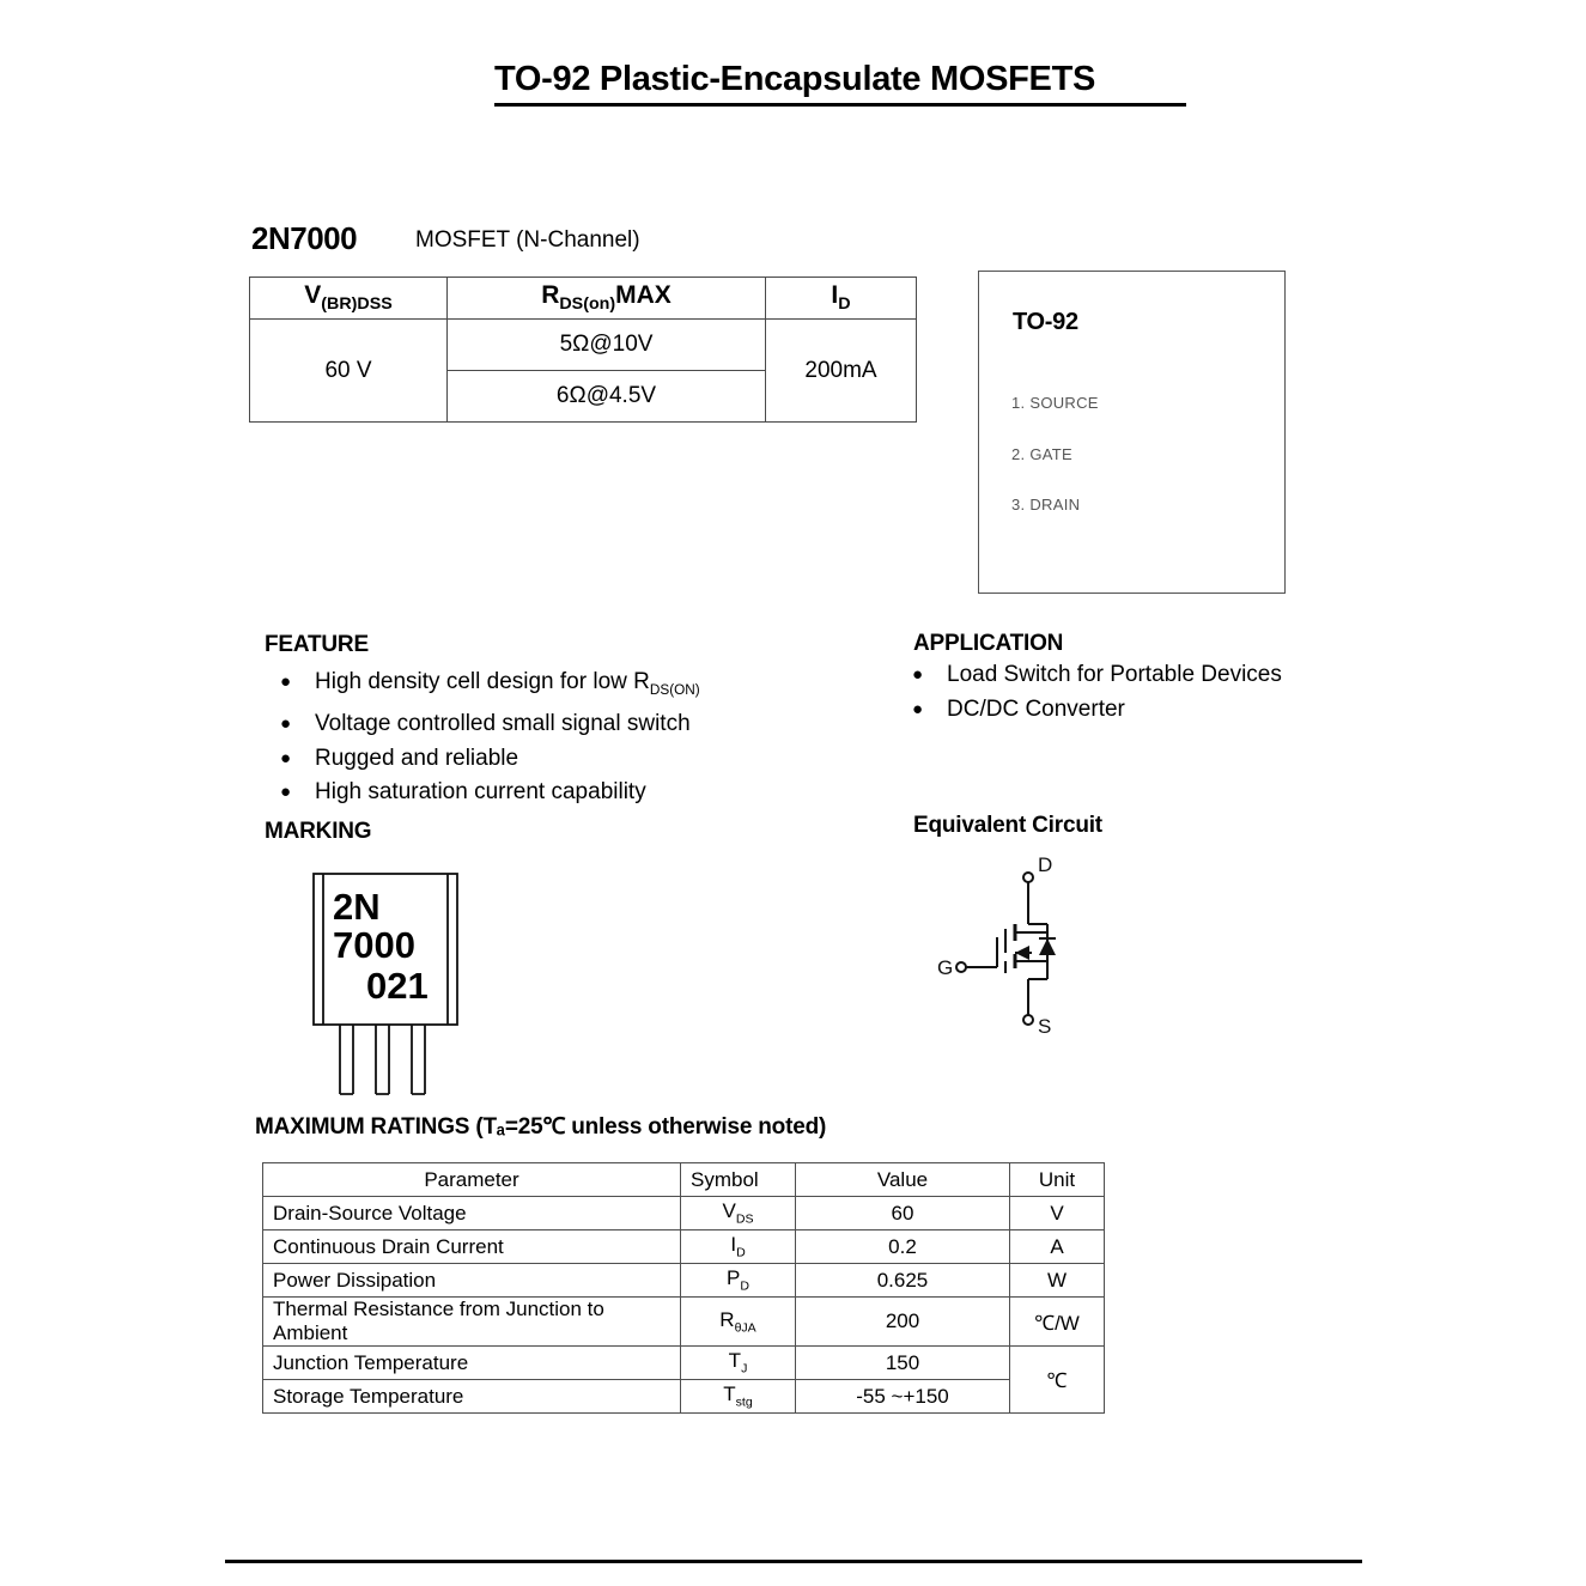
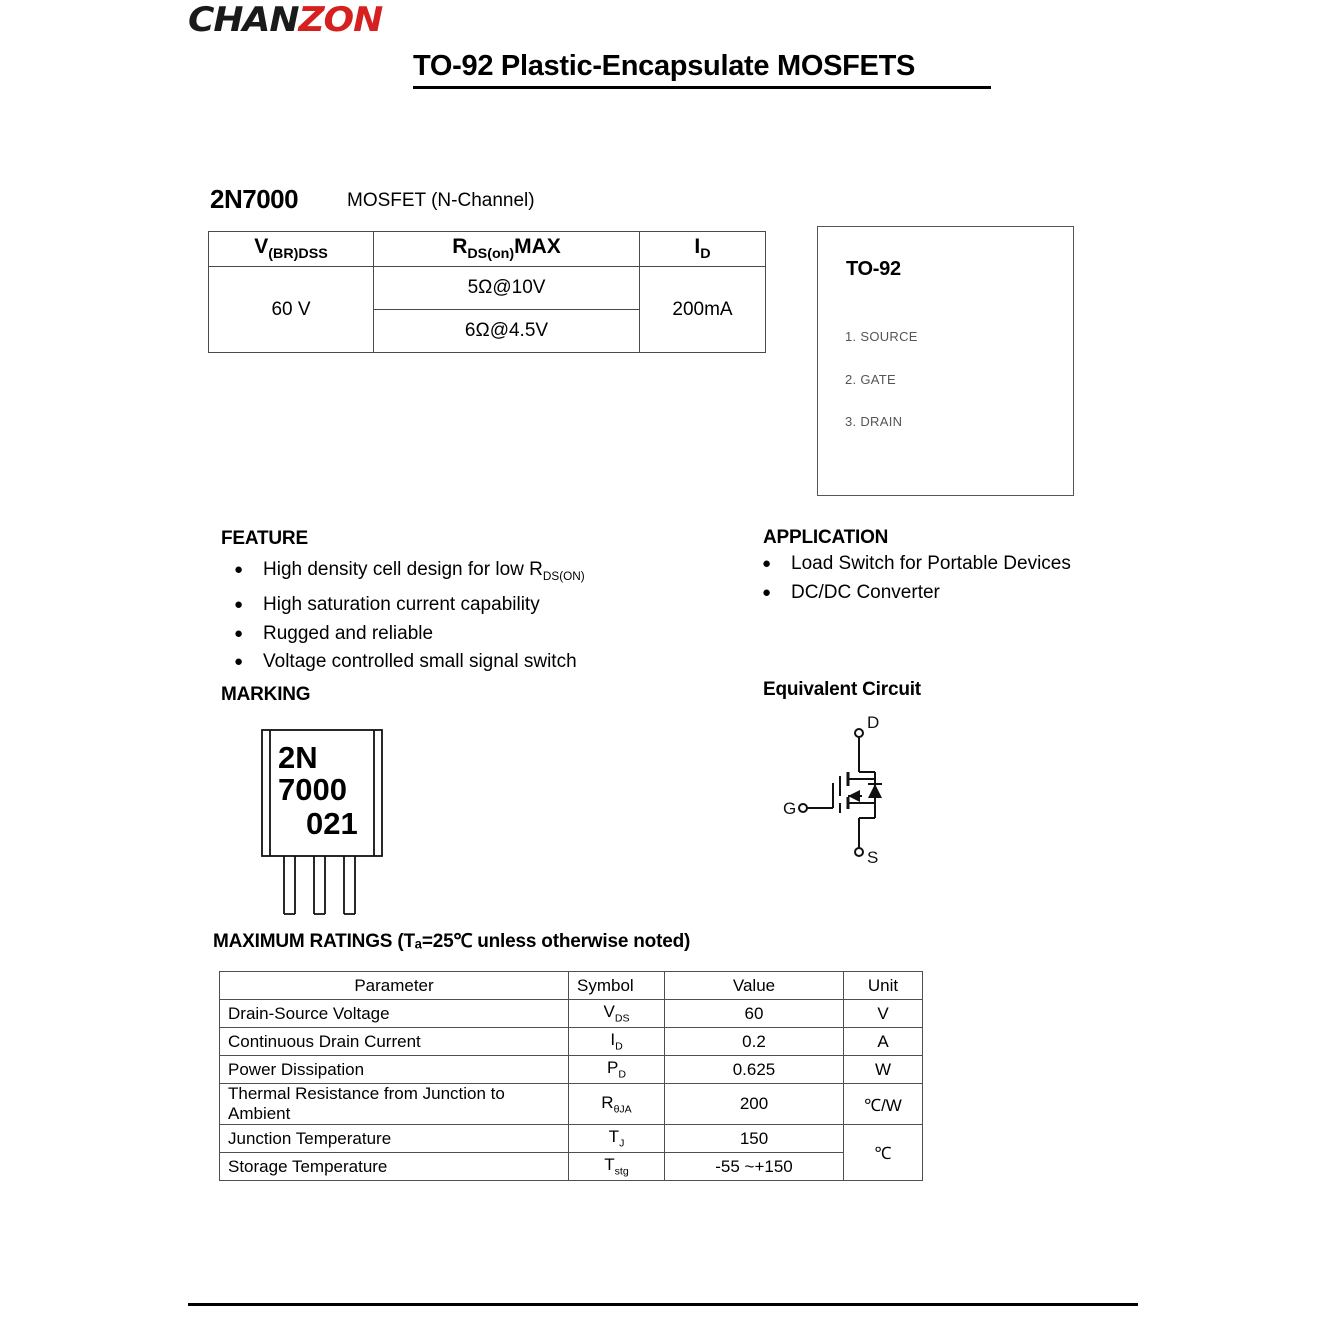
+ CHANZON
  TO-92 Plastic-Encapsulate MOSFETS
  2N7000
  MOSFET (N-Channel)
  V(BR)DSS	RDS(on)MAX	ID
  60 V	5Ω@10V	200mA
  6Ω@4.5V
  TO-92
  1. SOURCE
  2. GATE
  3. DRAIN
  FEATURE
  ●
  High density cell design for low RDS(ON)
  ●
- Voltage controlled small signal switch
+ High saturation current capability
  ●
  Rugged and reliable
  ●
- High saturation current capability
+ Voltage controlled small signal switch
  APPLICATION
  ●
  Load Switch for Portable Devices
  ●
  DC/DC Converter
  MARKING
  2N
  7000
  021
  Equivalent Circuit
  D
  G
  S
  MAXIMUM RATINGS (Tₐ=25℃ unless otherwise noted)
  Parameter	Symbol	Value	Unit
  Drain-Source Voltage	VDS	60	V
  Continuous Drain Current	ID	0.2	A
  Power Dissipation	PD	0.625	W
  Thermal Resistance from Junction to Ambient	RθJA	200	℃/W
  Junction Temperature	TJ	150	℃
  Storage Temperature	Tstg	-55 ~+150
